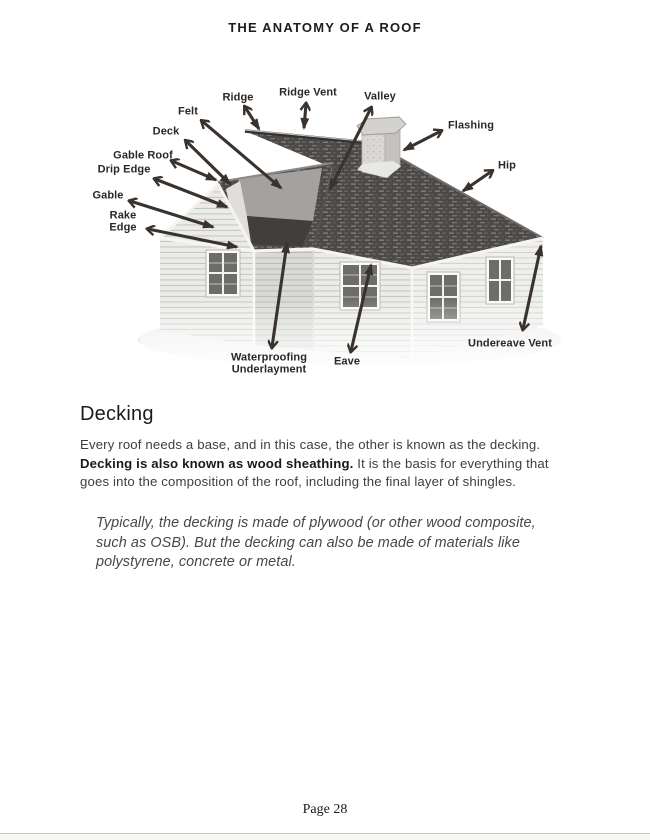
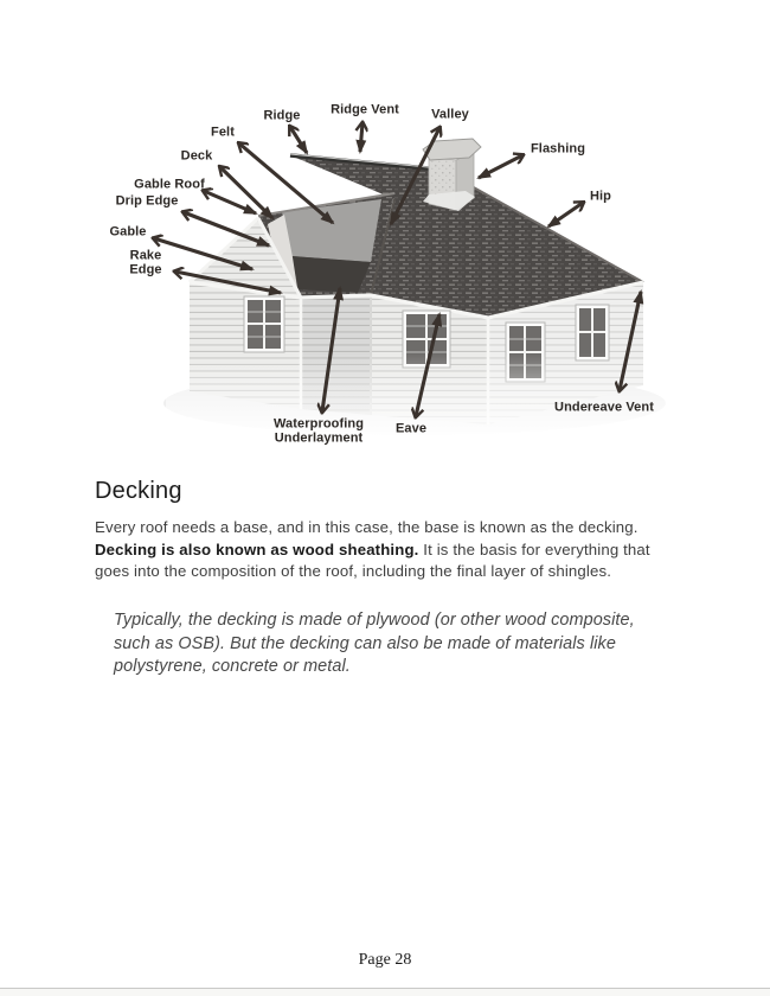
- THE ANATOMY OF A ROOF
  Ridge
  Ridge Vent
  Valley
  Flashing
  Hip
  Felt
  Deck
  Gable Roof
  Drip Edge
  Gable
  Rake
  Edge
  Waterproofing
  Underlayment
  Eave
  Undereave Vent
  Decking
- Every roof needs a base, and in this case, the other is known as the decking. Decking is also known as wood sheathing. It is the basis for everything that goes into the composition of the roof, including the final layer of shingles.
+ Every roof needs a base, and in this case, the base is known as the decking. Decking is also known as wood sheathing. It is the basis for everything that goes into the composition of the roof, including the final layer of shingles.
  Typically, the decking is made of plywood (or other wood composite, such as OSB). But the decking can also be made of materials like polystyrene, concrete or metal.
  Page 28
